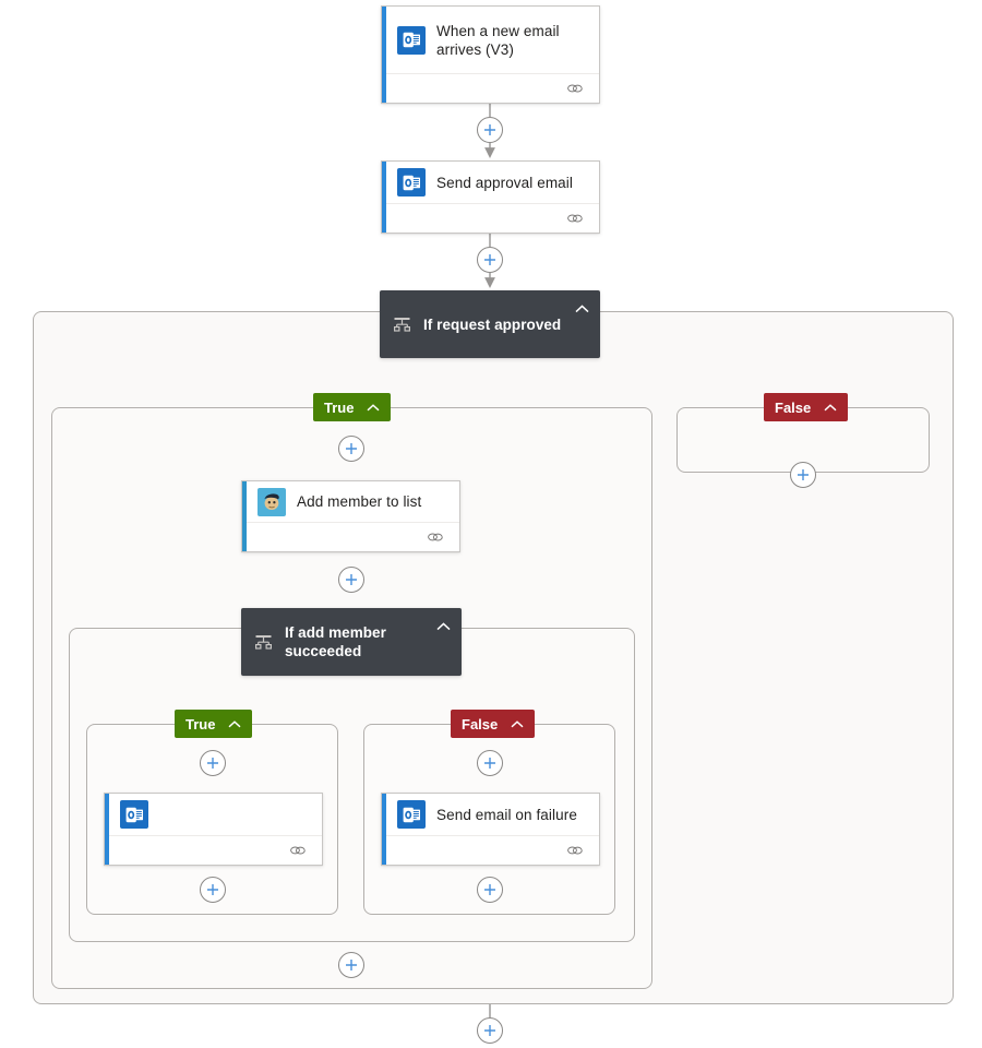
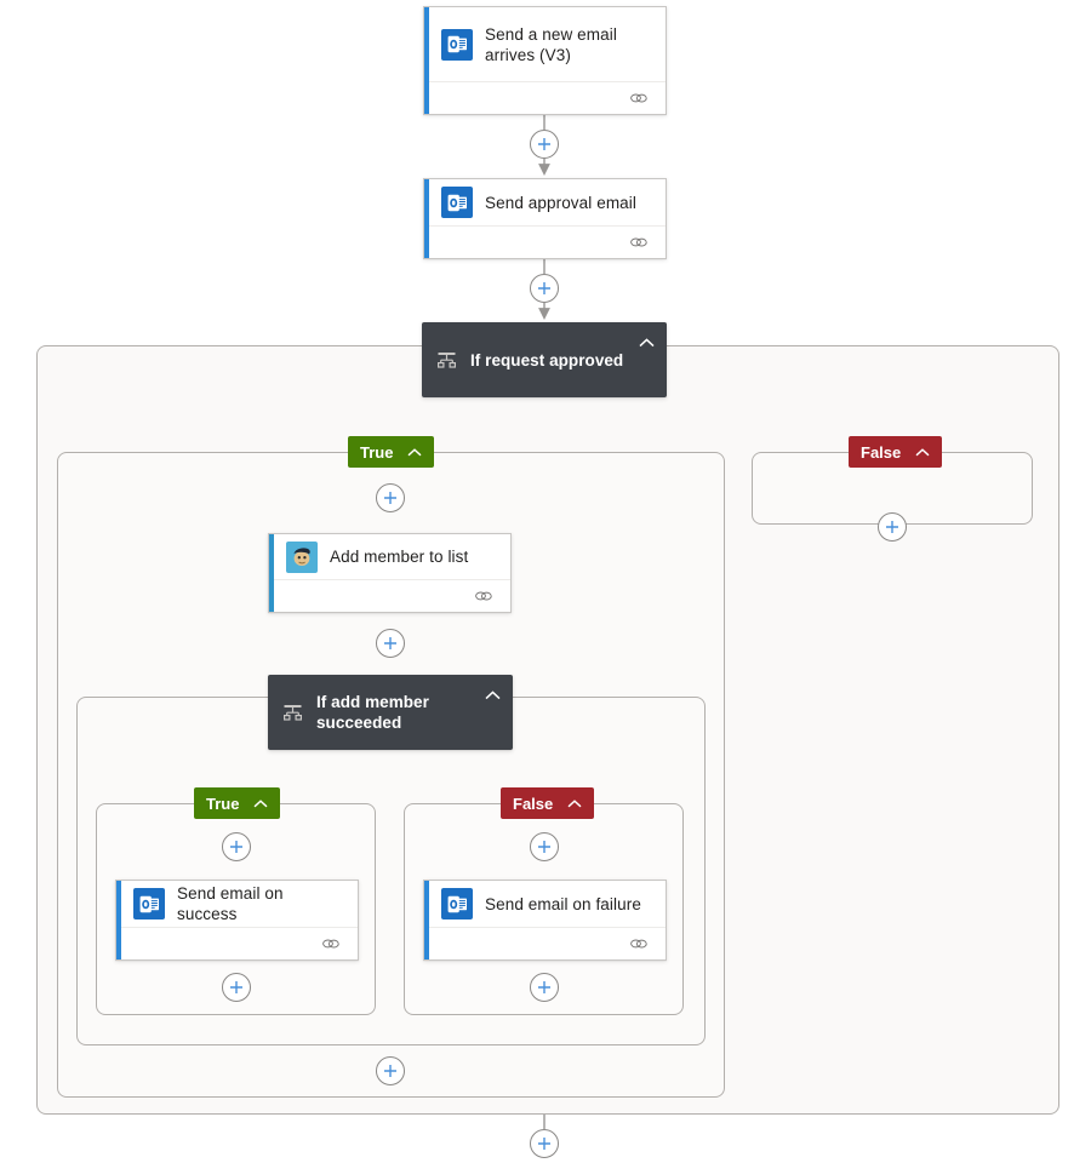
- When a new email arrives (V3)
+ Send a new email arrives (V3)
  Send approval email
  If request approved
  True
  False
  Add member to list
  If add member succeeded
  True
  False
+ Send email on success
  Send email on failure
